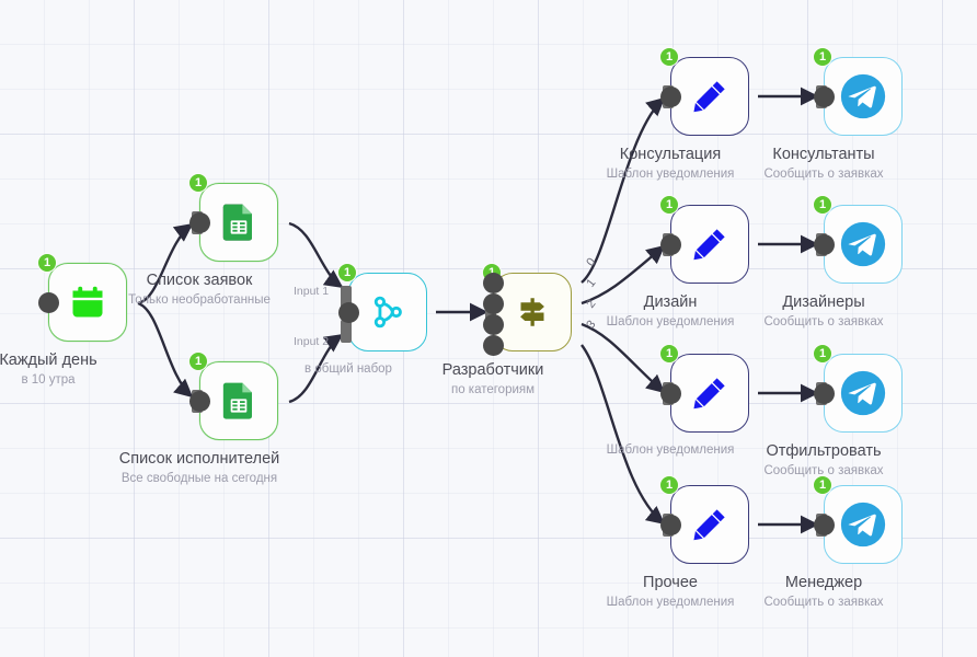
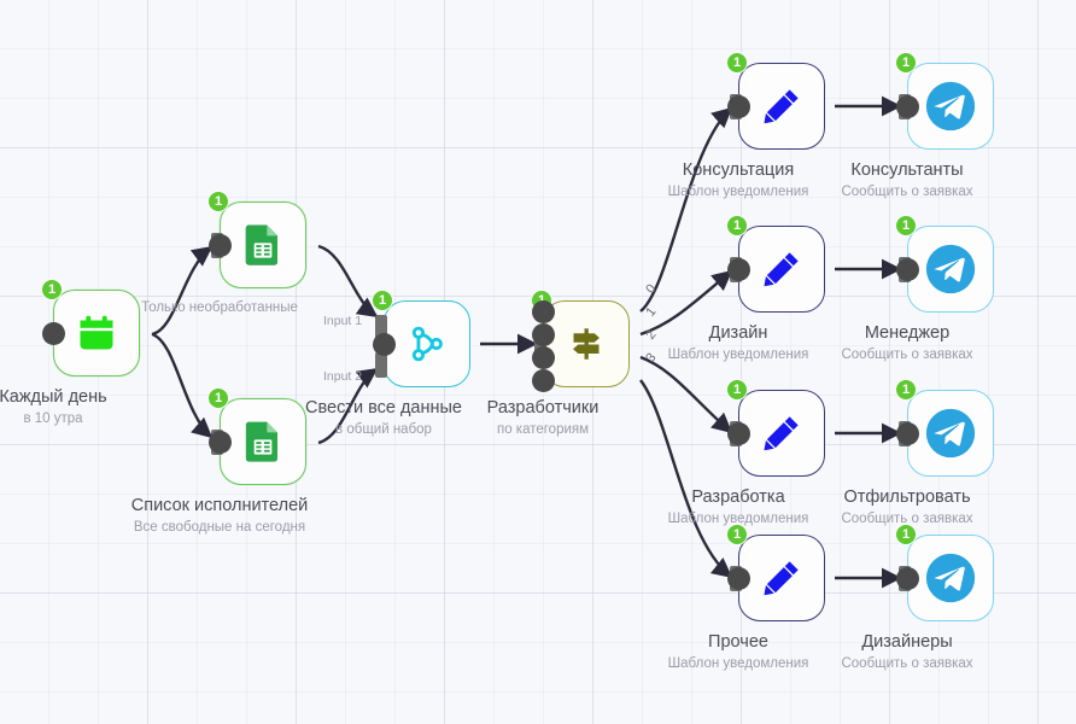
  1
  Каждый день
  в 10 утра
  1
- Список заявок
  Только необработанные
  1
  Список исполнителей
  Все свободные на сегодня
  1
  Input 1
  Input 2
+ Свести все данные
  в общий набор
  Разработчики
  по категориям
  1
  Консультация
  Шаблон уведомления
  1
  Консультанты
  Сообщить о заявках
  1
  Дизайн
  Шаблон уведомления
  1
- Дизайнеры
+ Менеджер
  Сообщить о заявках
  1
+ Разработка
  Шаблон уведомления
  1
  Отфильтровать
  Сообщить о заявках
  1
  Прочее
  Шаблон уведомления
  1
- Менеджер
+ Дизайнеры
  Сообщить о заявках
